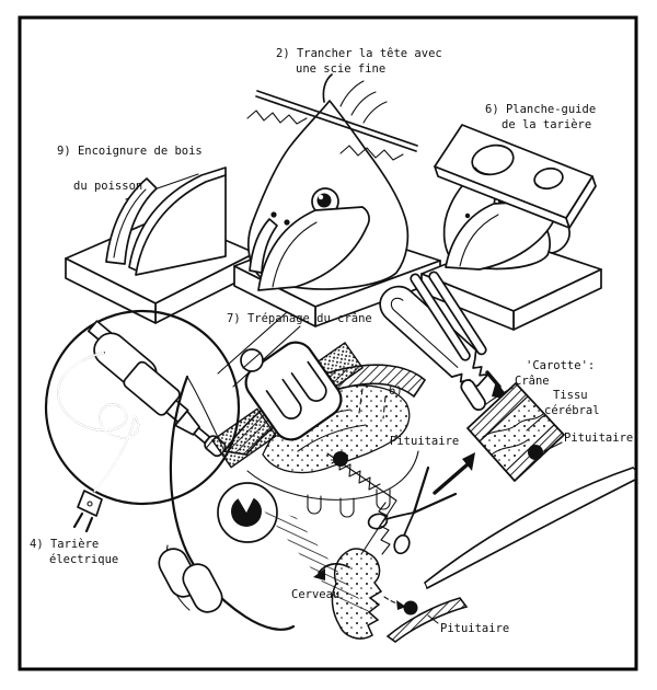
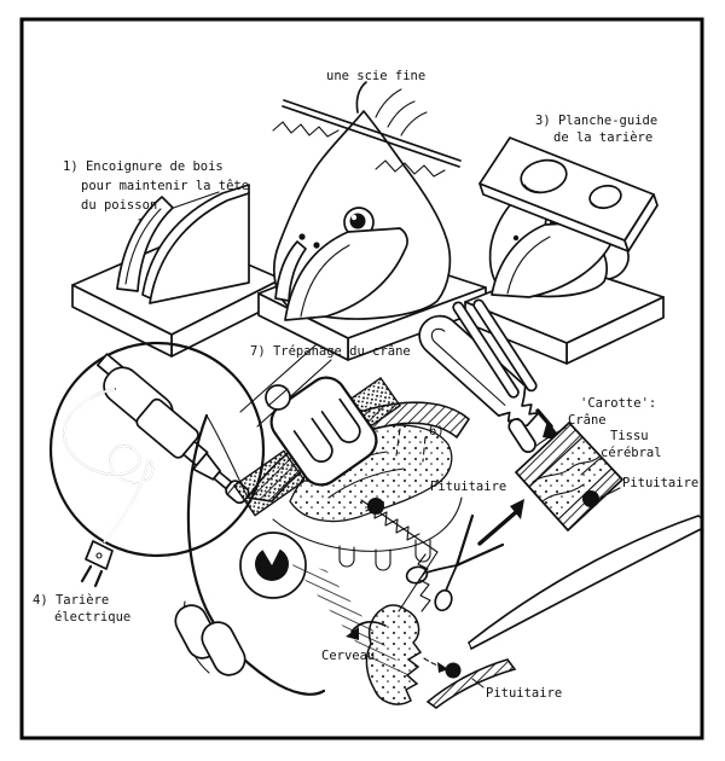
- 9) Encoignure de bois
+ 1) Encoignure de bois
+ pour maintenir la tête
  du poisson
- 2) Trancher la tête avec
  une scie fine
- 6) Planche-guide
+ 3) Planche-guide
  de la tarière
  4) Tarière
  électrique
  7) Trépanage du crâne
  6)
  'Carotte':
  Crâne
  Tissu
  cérébral
  Pituitaire
  Pituitaire
  Cerveau
  Pituitaire
